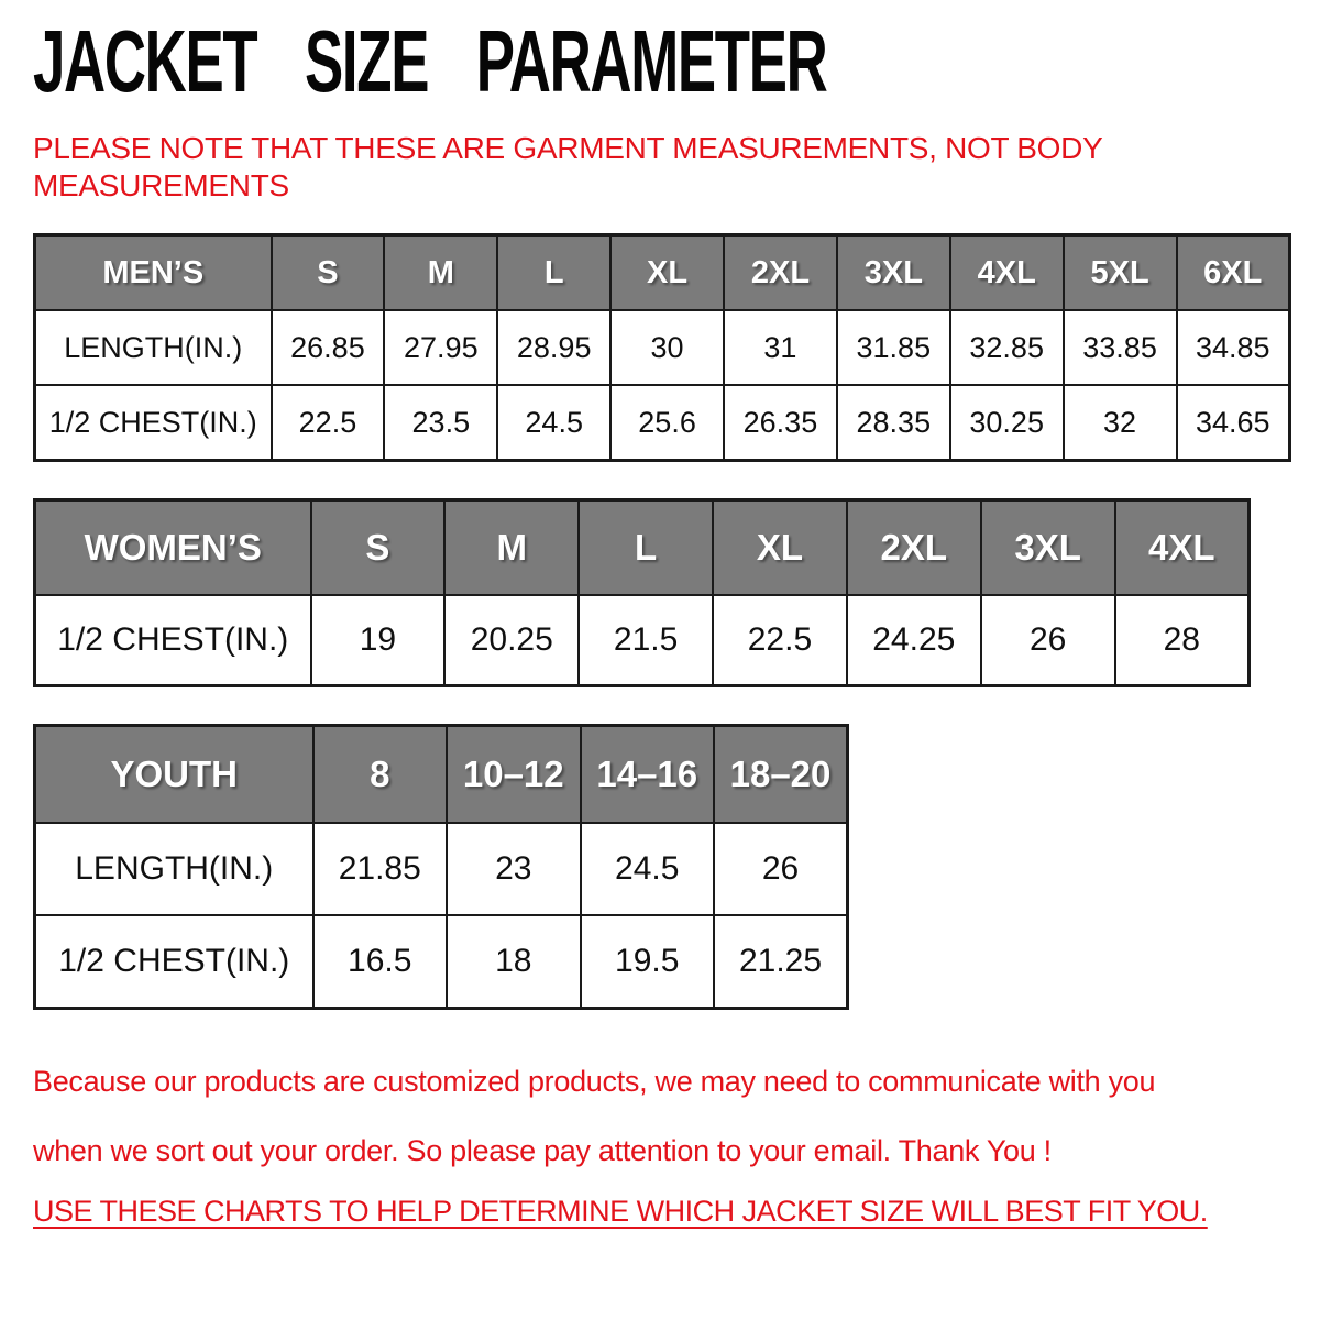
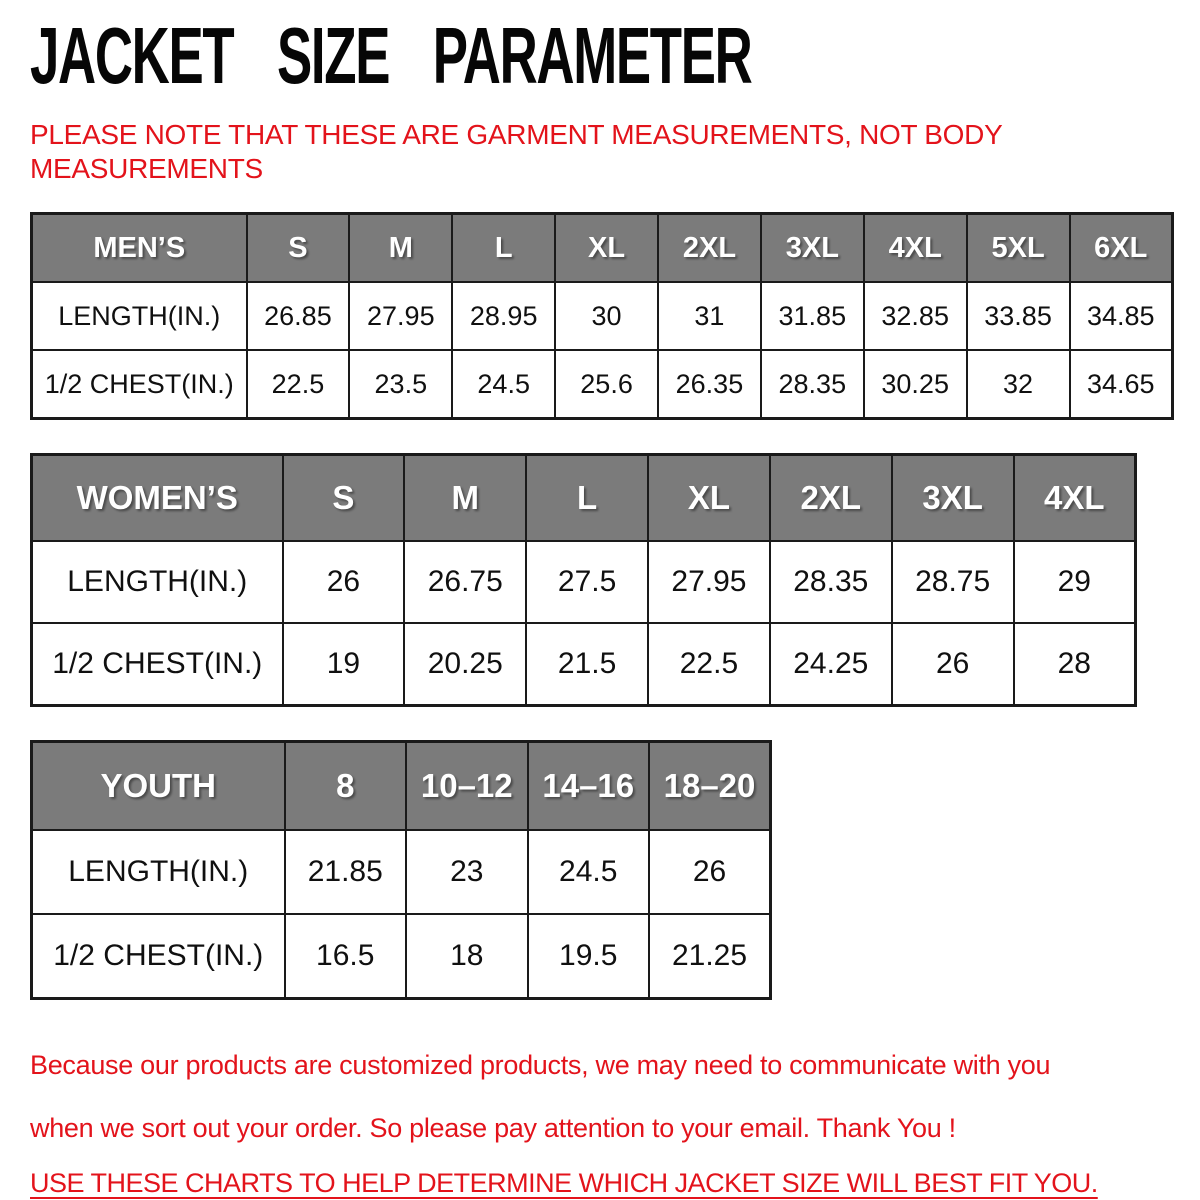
  JACKET SIZE PARAMETER
  PLEASE NOTE THAT THESE ARE GARMENT MEASUREMENTS, NOT BODY
  MEASUREMENTS
  MEN’S	S	M	L	XL	2XL	3XL	4XL	5XL	6XL
  LENGTH(IN.)	26.85	27.95	28.95	30	31	31.85	32.85	33.85	34.85
  1/2 CHEST(IN.)	22.5	23.5	24.5	25.6	26.35	28.35	30.25	32	34.65
  WOMEN’S	S	M	L	XL	2XL	3XL	4XL
+ LENGTH(IN.)	26	26.75	27.5	27.95	28.35	28.75	29
  1/2 CHEST(IN.)	19	20.25	21.5	22.5	24.25	26	28
  YOUTH	8	10–12	14–16	18–20
  LENGTH(IN.)	21.85	23	24.5	26
  1/2 CHEST(IN.)	16.5	18	19.5	21.25
  Because our products are customized products, we may need to communicate with you
  when we sort out your order. So please pay attention to your email. Thank You !
  USE THESE CHARTS TO HELP DETERMINE WHICH JACKET SIZE WILL BEST FIT YOU.
